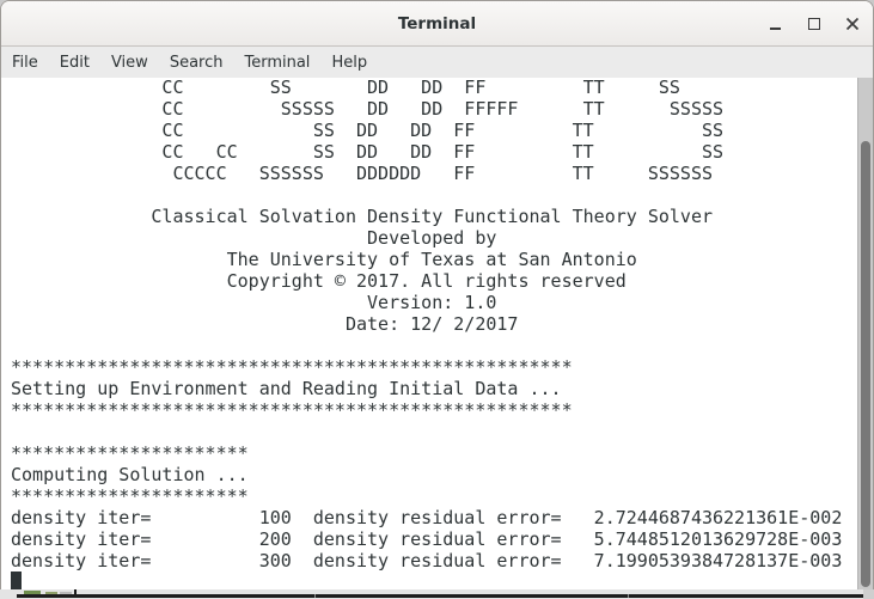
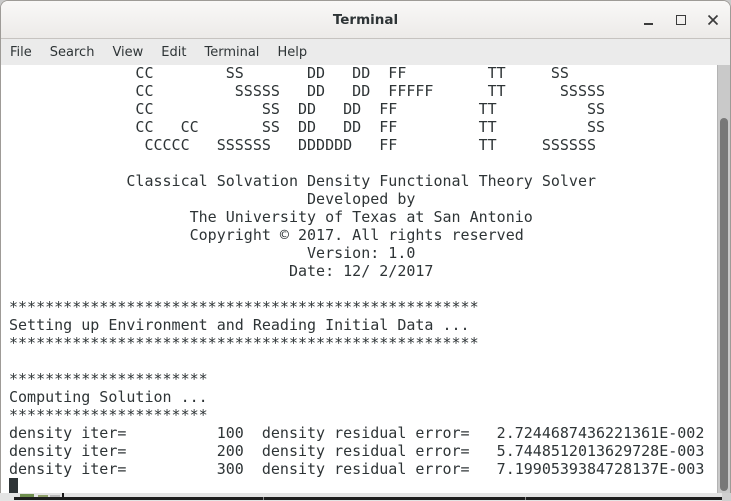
  Terminal
  File
- Edit
+ Search
  View
- Search
+ Edit
  Terminal
  Help
  CC SS DD DD FF TT SS
  CC SSSSS DD DD FFFFF TT SSSSS
  CC SS DD DD FF TT SS
  CC CC SS DD DD FF TT SS
  CCCCC SSSSSS DDDDDD FF TT SSSSSS
  Classical Solvation Density Functional Theory Solver
  Developed by
  The University of Texas at San Antonio
  Copyright © 2017. All rights reserved
  Version: 1.0
  Date: 12/ 2/2017
  ****************************************************
  Setting up Environment and Reading Initial Data ...
  ****************************************************
  **********************
  Computing Solution ...
  **********************
  density iter= 100 density residual error= 2.7244687436221361E-002
  density iter= 200 density residual error= 5.7448512013629728E-003
  density iter= 300 density residual error= 7.1990539384728137E-003
